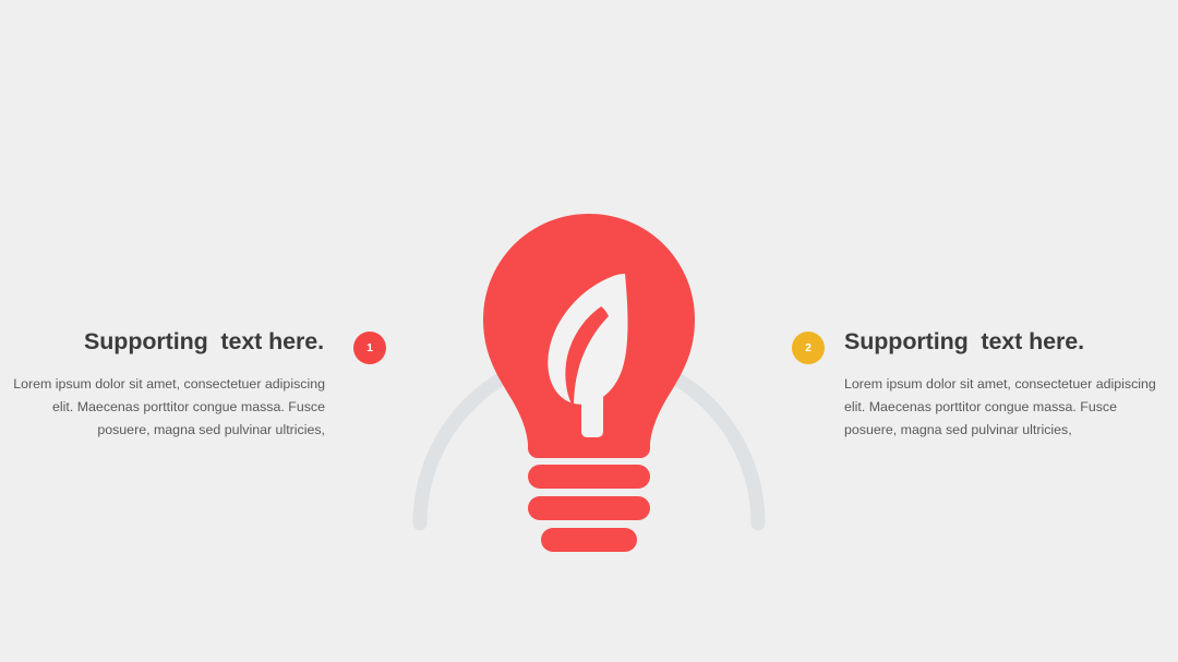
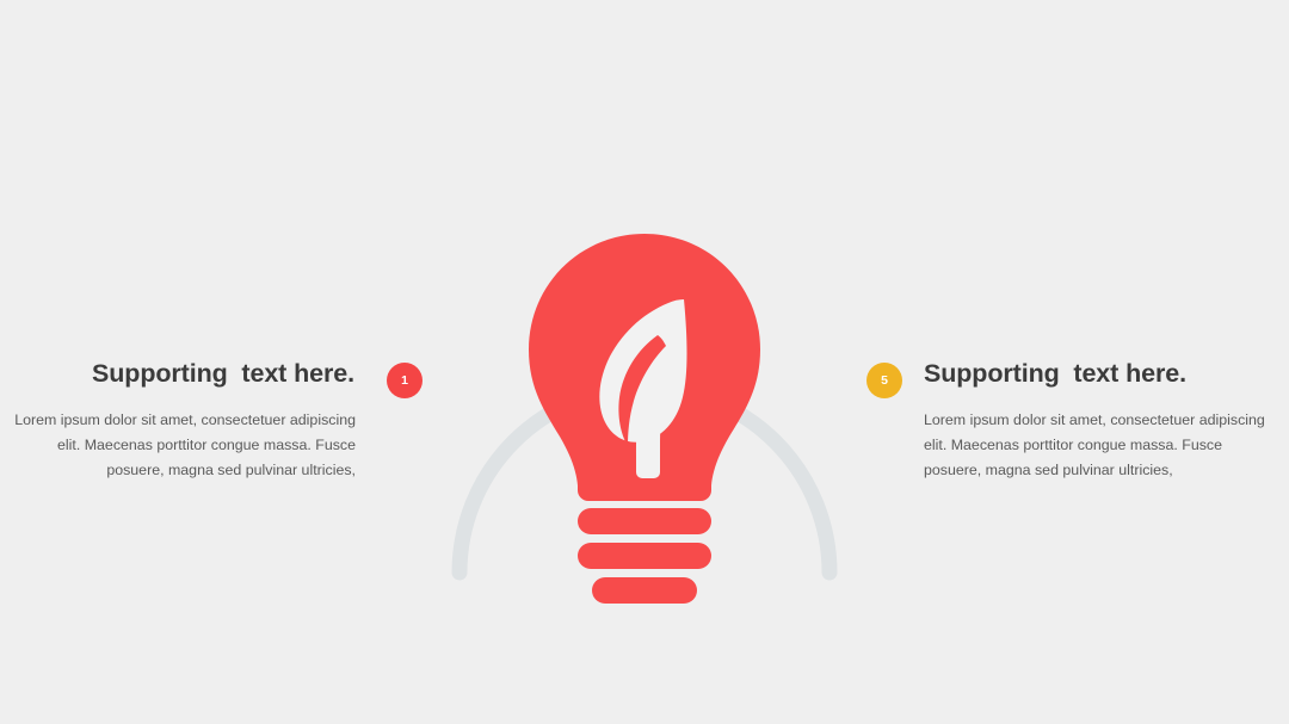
  Supporting text here.
  Lorem ipsum dolor sit amet, consectetuer adipiscing elit. Maecenas porttitor congue massa. Fusce posuere, magna sed pulvinar ultricies,
  Supporting text here.
  Lorem ipsum dolor sit amet, consectetuer adipiscing elit. Maecenas porttitor congue massa. Fusce posuere, magna sed pulvinar ultricies,
  1
- 2
+ 5
